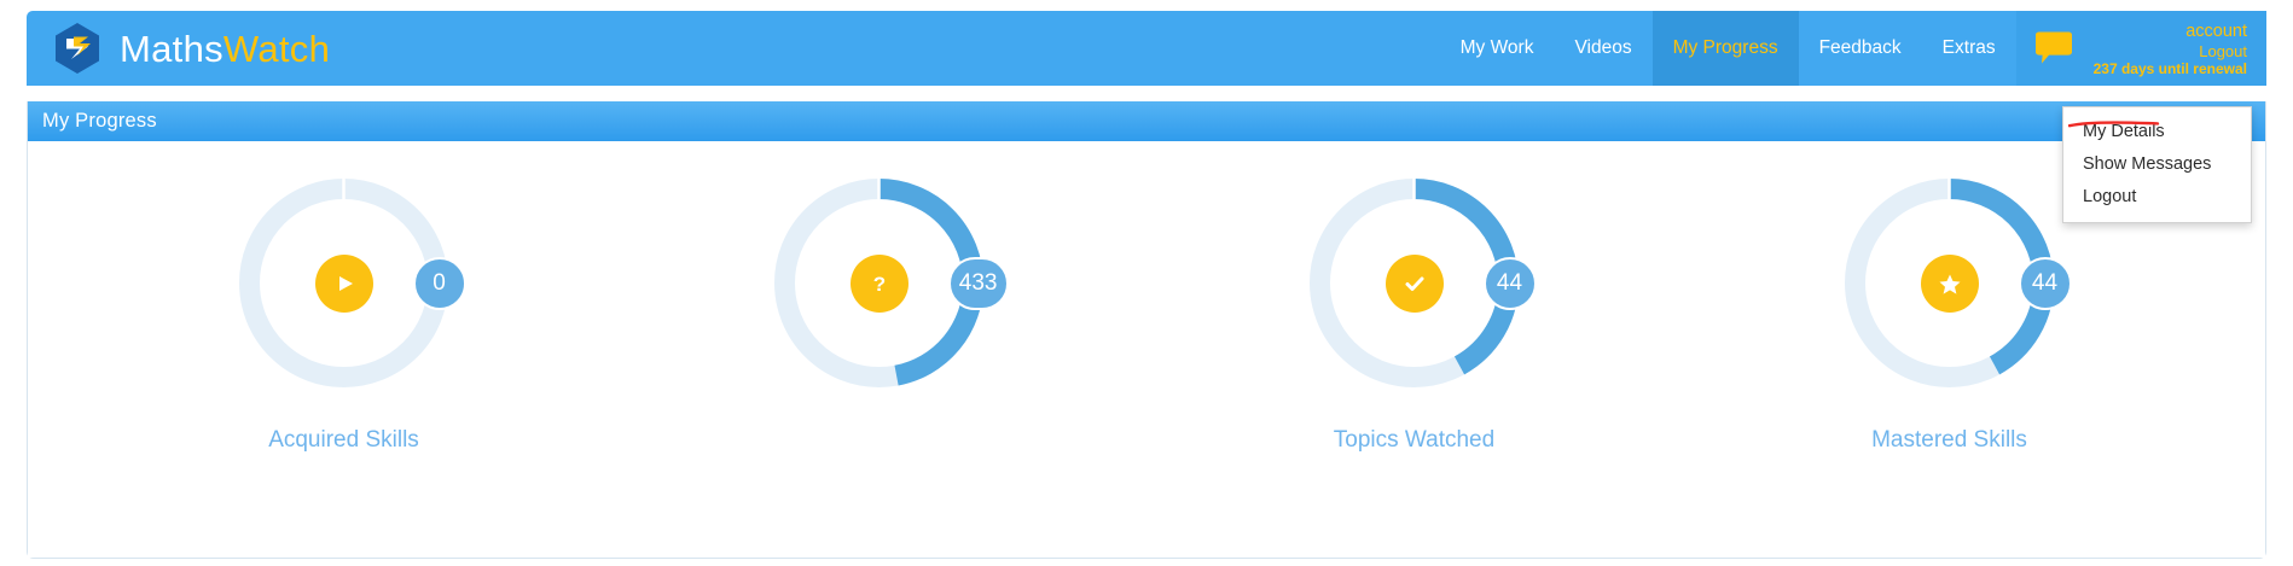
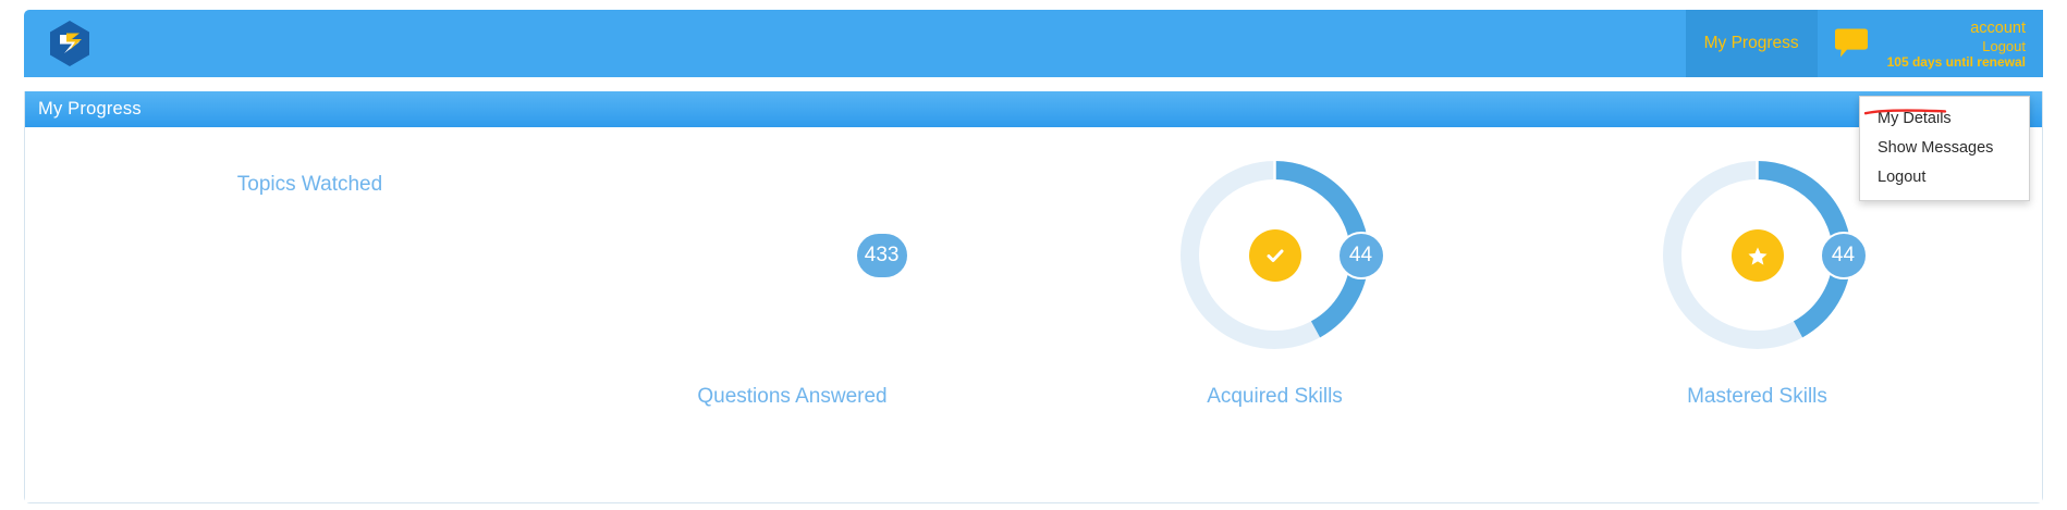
- MathsWatch
- My Work
- Videos
  My Progress
- Feedback
- Extras
  account
  Logout
- 237 days until renewal
+ 105 days until renewal
  My Progress
- 0
- Acquired Skills
+ Topics Watched
- ?
  433
+ Questions Answered
  44
- Topics Watched
+ Acquired Skills
  44
  Mastered Skills
  My Details
  Show Messages
  Logout
